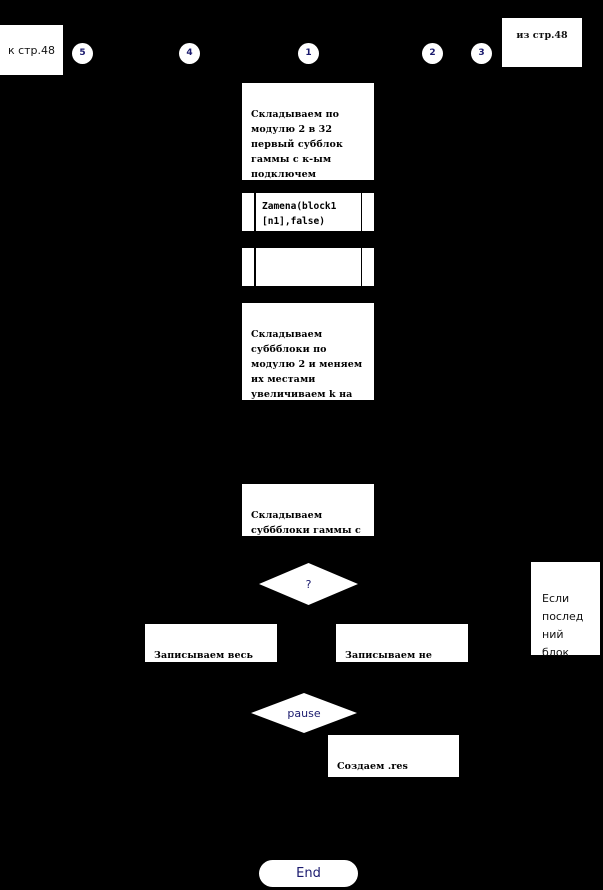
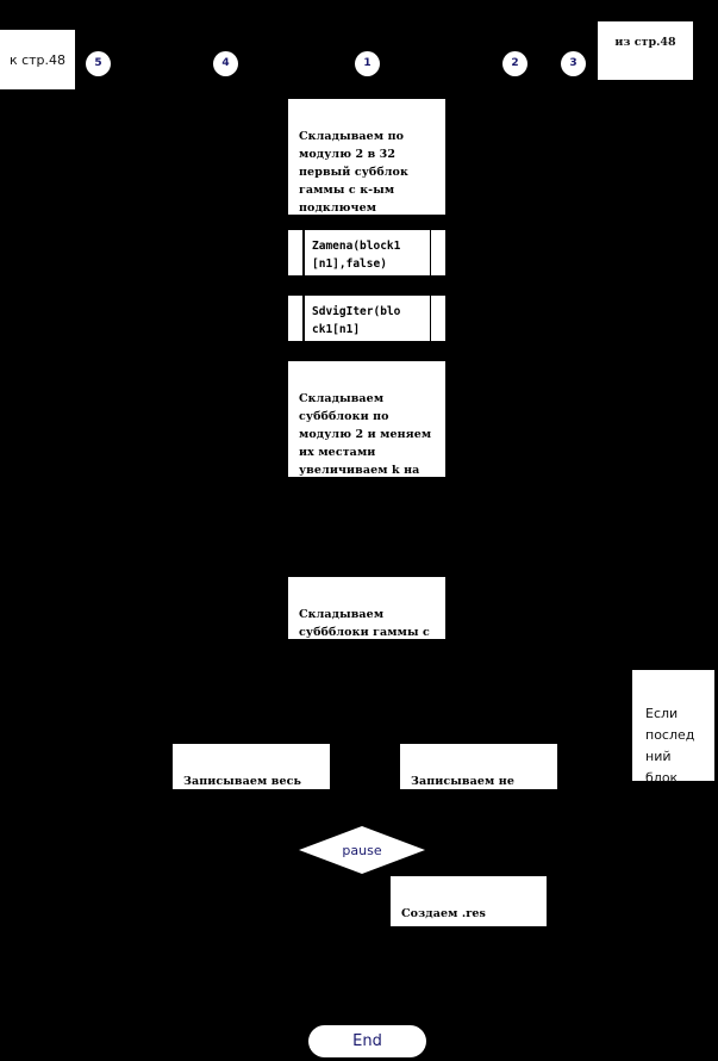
  к стр.48
  из стр.48
  5
  4
  1
  2
  3
  Складываем по
  модулю 2 в 32
  первый субблок
  гаммы с к-ым
  подключем
  Zamena(block1
  [n1],false)
+ SdvigIter(blo
+ ck1[n1]
  Складываем
  суббблоки по
  модулю 2 и меняем
  их местами
  увеличиваем k на
  Складываем
  суббблоки гаммы с
- ?
  Записываем весь
  Записываем не
  Если
  послед
  ний
  блок
  pause
  Создаем .res
  End
